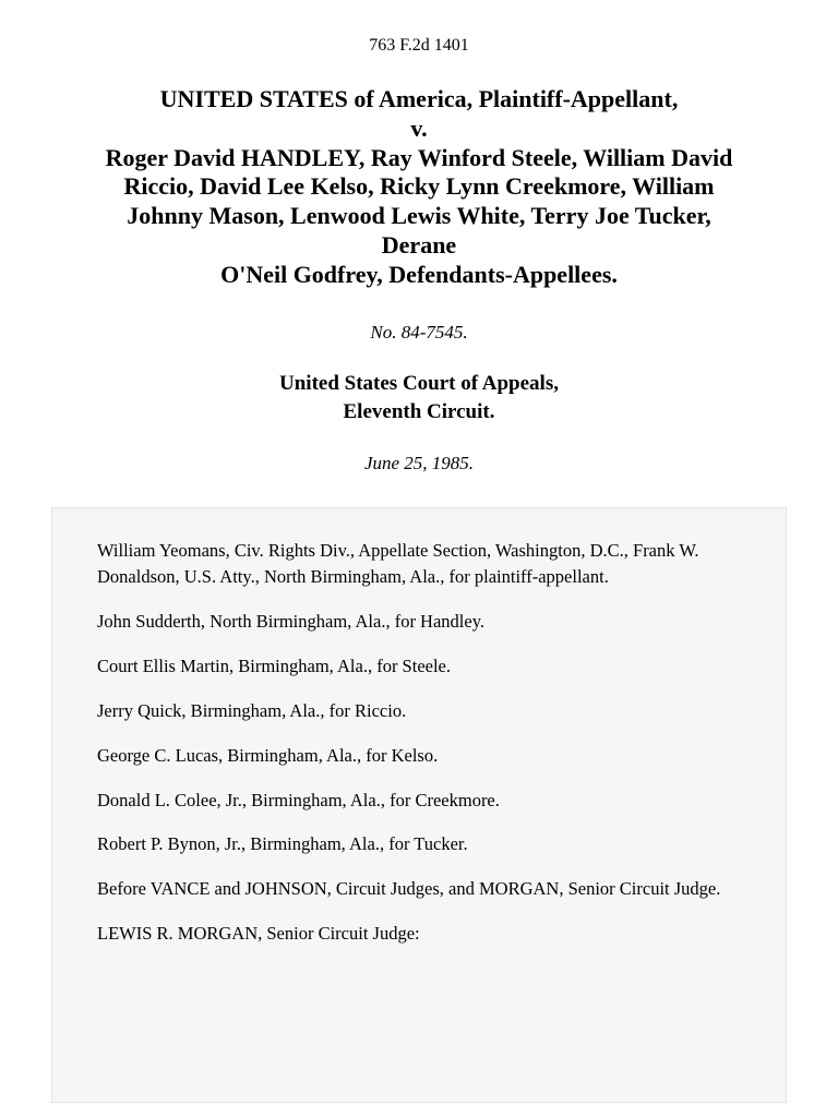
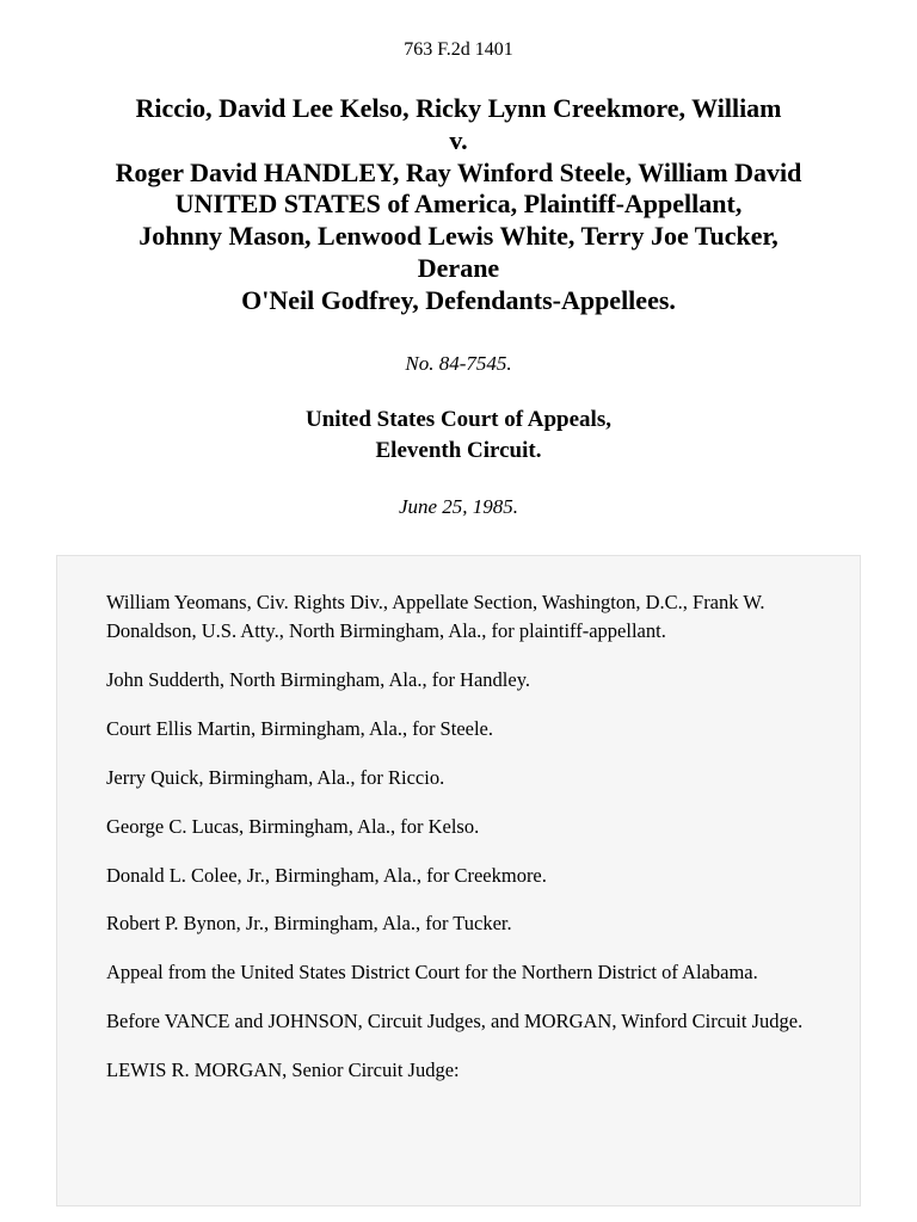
  763 F.2d 1401
- UNITED STATES of America, Plaintiff-Appellant,
+ Riccio, David Lee Kelso, Ricky Lynn Creekmore, William
  v.
  Roger David HANDLEY, Ray Winford Steele, William David
- Riccio, David Lee Kelso, Ricky Lynn Creekmore, William
+ UNITED STATES of America, Plaintiff-Appellant,
  Johnny Mason, Lenwood Lewis White, Terry Joe Tucker,
  Derane
  O'Neil Godfrey, Defendants-Appellees.
  No. 84-7545.
  United States Court of Appeals,
  Eleventh Circuit.
  June 25, 1985.
  William Yeomans, Civ. Rights Div., Appellate Section, Washington, D.C., Frank W. Donaldson, U.S. Atty., North Birmingham, Ala., for plaintiff-appellant.
  John Sudderth, North Birmingham, Ala., for Handley.
  Court Ellis Martin, Birmingham, Ala., for Steele.
  Jerry Quick, Birmingham, Ala., for Riccio.
  George C. Lucas, Birmingham, Ala., for Kelso.
  Donald L. Colee, Jr., Birmingham, Ala., for Creekmore.
  Robert P. Bynon, Jr., Birmingham, Ala., for Tucker.
+ Appeal from the United States District Court for the Northern District of Alabama.
- Before VANCE and JOHNSON, Circuit Judges, and MORGAN, Senior Circuit Judge.
+ Before VANCE and JOHNSON, Circuit Judges, and MORGAN, Winford Circuit Judge.
  LEWIS R. MORGAN, Senior Circuit Judge:
